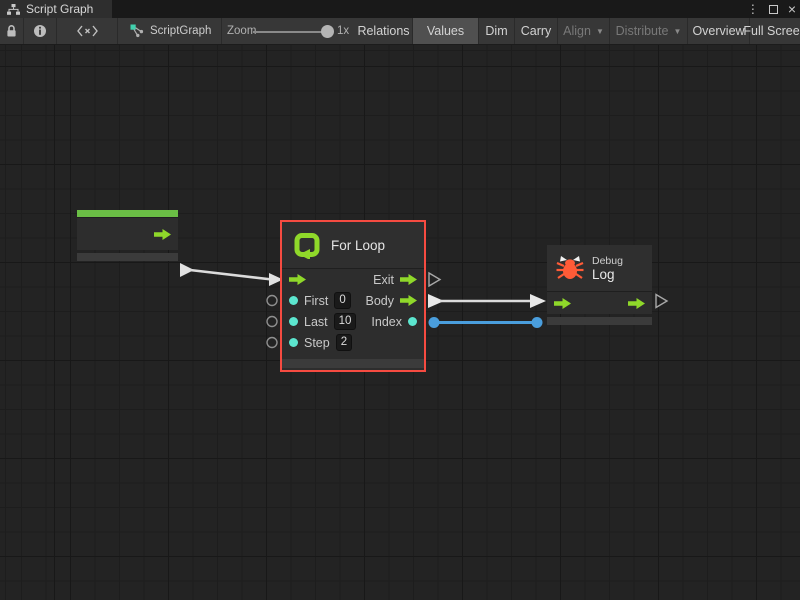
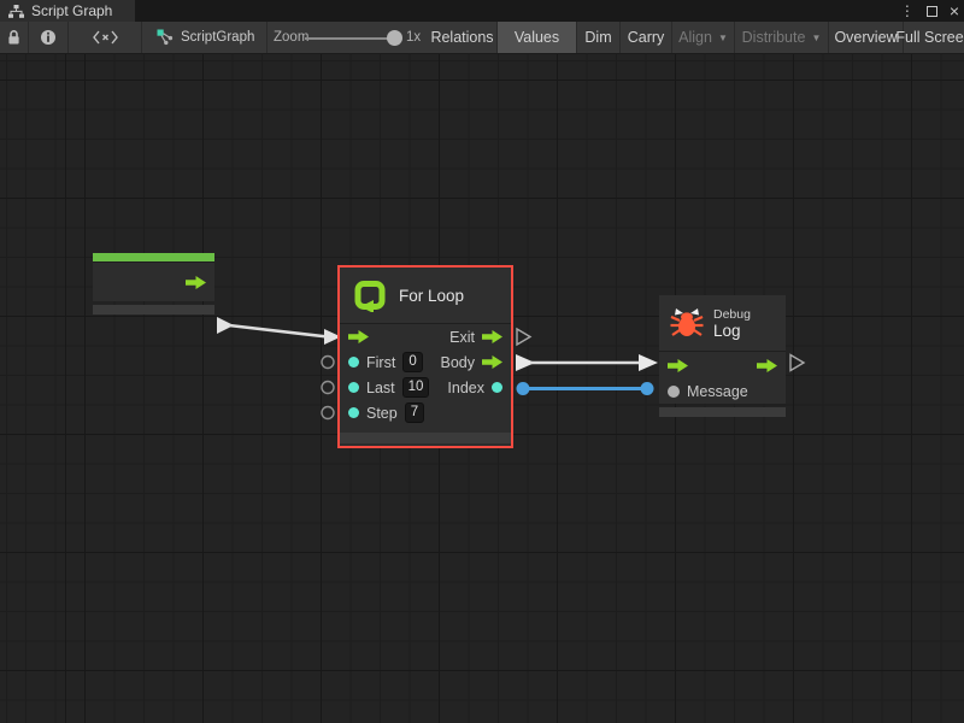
  Script Graph
  ⋮
  ×
  ScriptGraph
  Zoom
  1x
  Relations
  Values
  Dim
  Carry
  Align
  ▼
  Distribute
  ▼
  Overview
  Full Scree
  For Loop
  Exit
  First
  0
  Body
  Last
  10
  Index
  Step
- 2
+ 7
  Debug
  Log
+ Message
